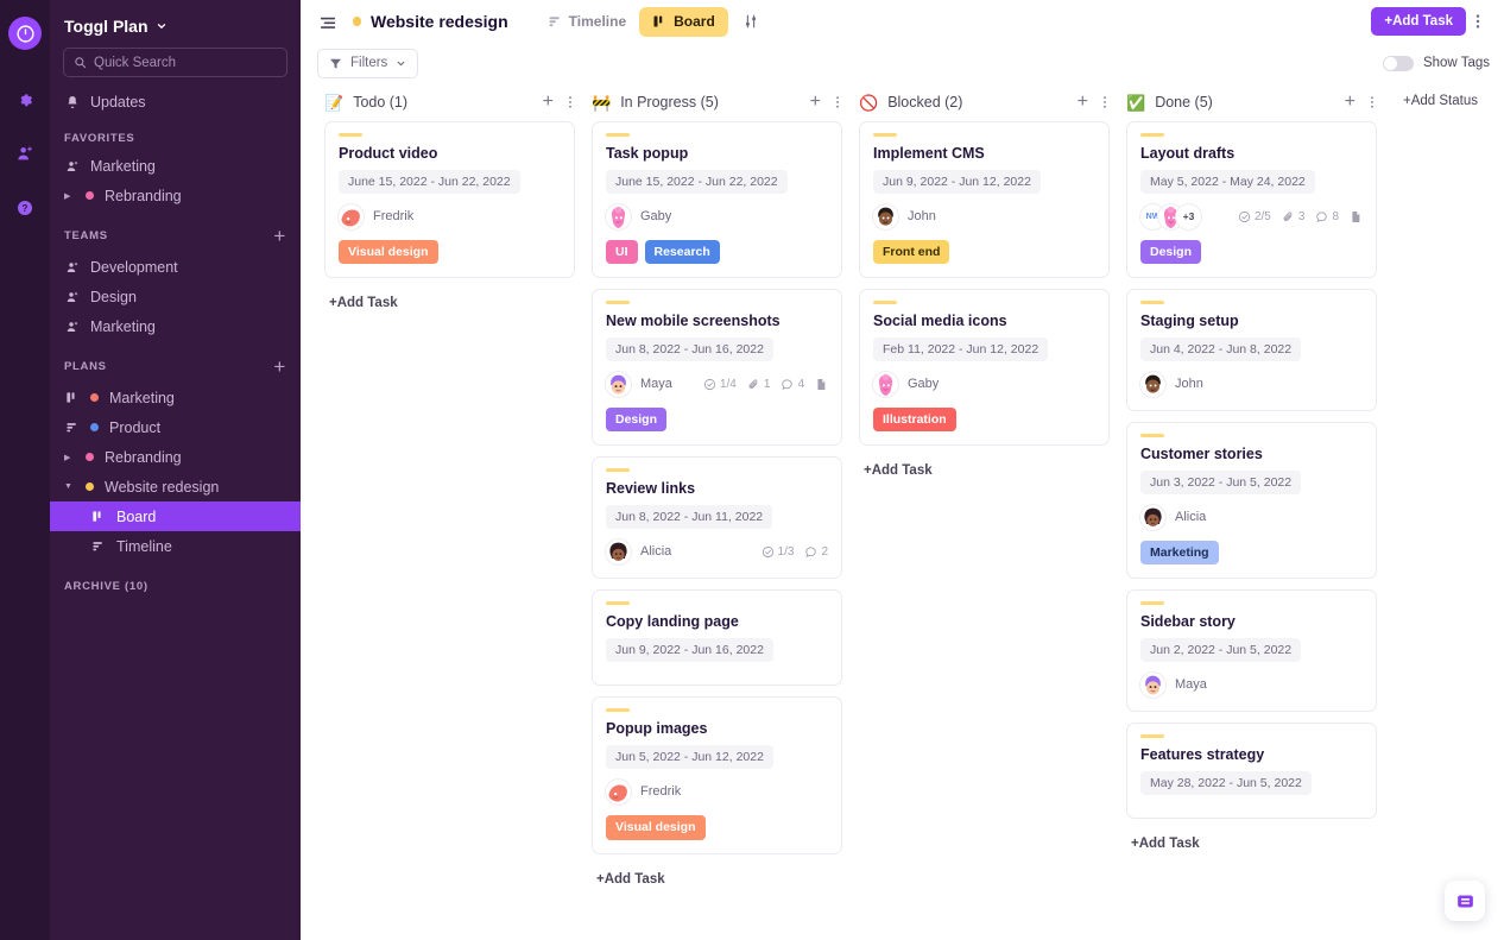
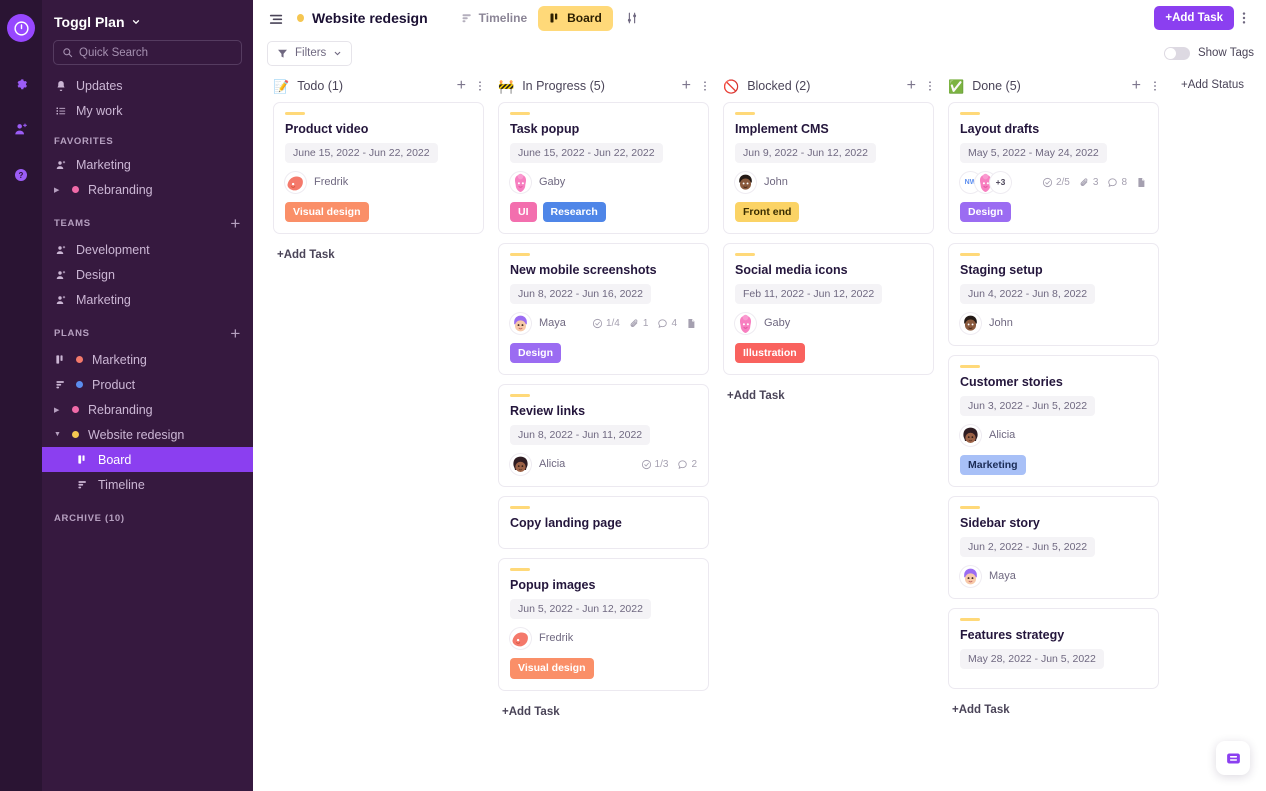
  ?
  Toggl Plan
  Quick Search
  Updates
+ My work
  FAVORITES
  Marketing
  Rebranding
  TEAMS
  +
  Development
  Design
  Marketing
  PLANS
  +
  Marketing
  Product
  Rebranding
  Website redesign
  Board
  Timeline
  ARCHIVE (10)
  Website redesign
  Timeline
  Board
  +Add Task
  Filters
  Show Tags
  📝
  Todo (1)
  +
  Product video
  June 15, 2022 - Jun 22, 2022
  Fredrik
  Visual design
  +Add Task
  🚧
  In Progress (5)
  +
  Task popup
  June 15, 2022 - Jun 22, 2022
  Gaby
  UI
  Research
  New mobile screenshots
  Jun 8, 2022 - Jun 16, 2022
  Maya
  1/4
  1
  4
  Design
  Review links
  Jun 8, 2022 - Jun 11, 2022
  Alicia
  1/3
  2
  Copy landing page
- Jun 9, 2022 - Jun 16, 2022
  Popup images
  Jun 5, 2022 - Jun 12, 2022
  Fredrik
  Visual design
  +Add Task
  🚫
  Blocked (2)
  +
  Implement CMS
  Jun 9, 2022 - Jun 12, 2022
  John
  Front end
  Social media icons
  Feb 11, 2022 - Jun 12, 2022
  Gaby
  Illustration
  +Add Task
  ✅
  Done (5)
  +
  Layout drafts
  May 5, 2022 - May 24, 2022
  +3
  2/5
  3
  8
  Design
  Staging setup
  Jun 4, 2022 - Jun 8, 2022
  John
  Customer stories
  Jun 3, 2022 - Jun 5, 2022
  Alicia
  Marketing
  Sidebar story
  Jun 2, 2022 - Jun 5, 2022
  Maya
  Features strategy
  May 28, 2022 - Jun 5, 2022
  +Add Task
  +Add Status
